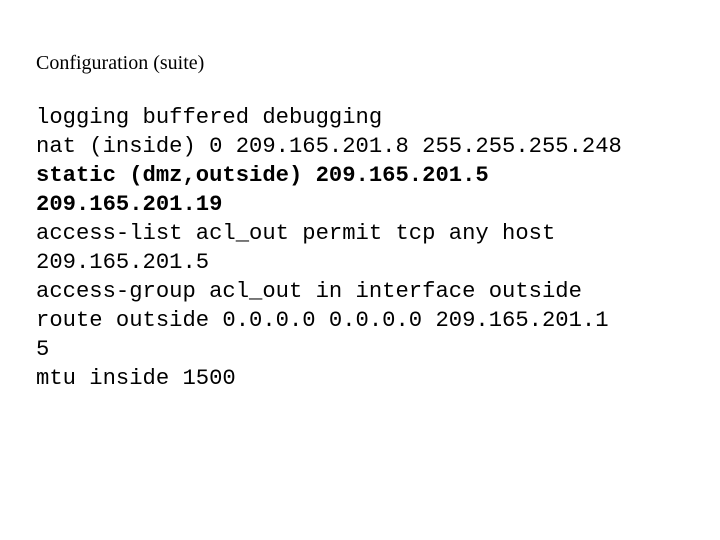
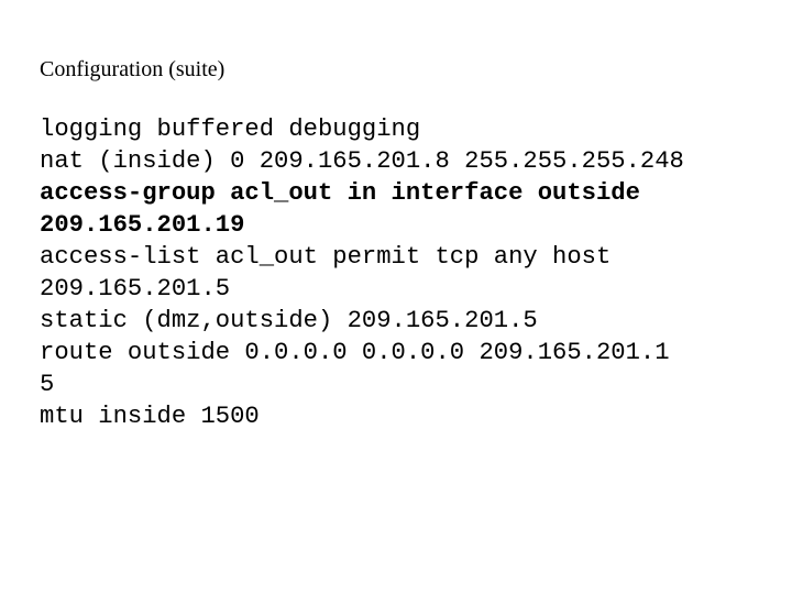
  Configuration (suite)
  logging buffered debugging
  nat (inside) 0 209.165.201.8 255.255.255.248
- static (dmz,outside) 209.165.201.5
+ access-group acl_out in interface outside
  209.165.201.19
  access-list acl_out permit tcp any host
  209.165.201.5
- access-group acl_out in interface outside
+ static (dmz,outside) 209.165.201.5
  route outside 0.0.0.0 0.0.0.0 209.165.201.1
  5
  mtu inside 1500
